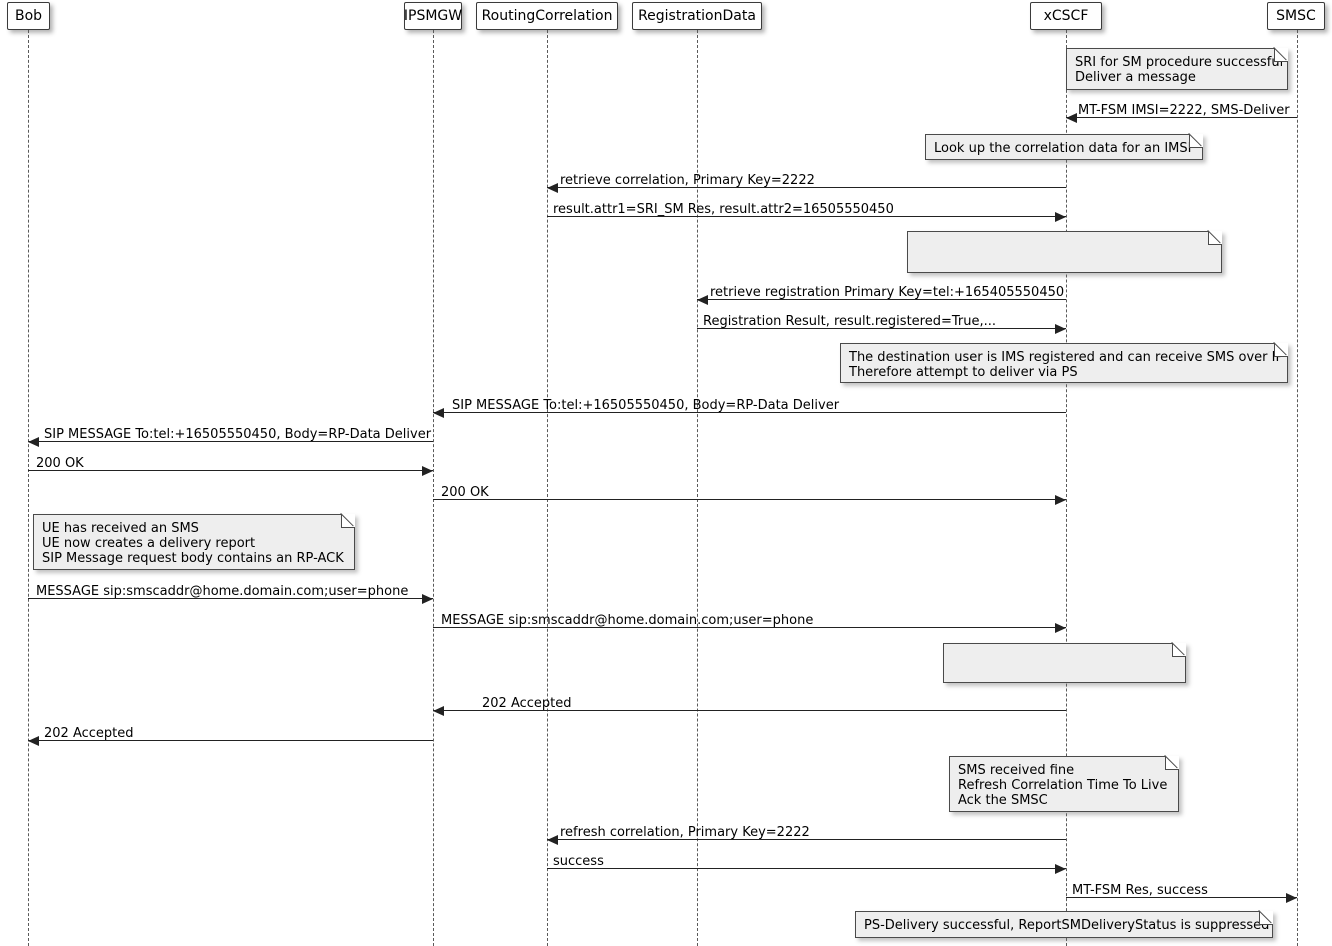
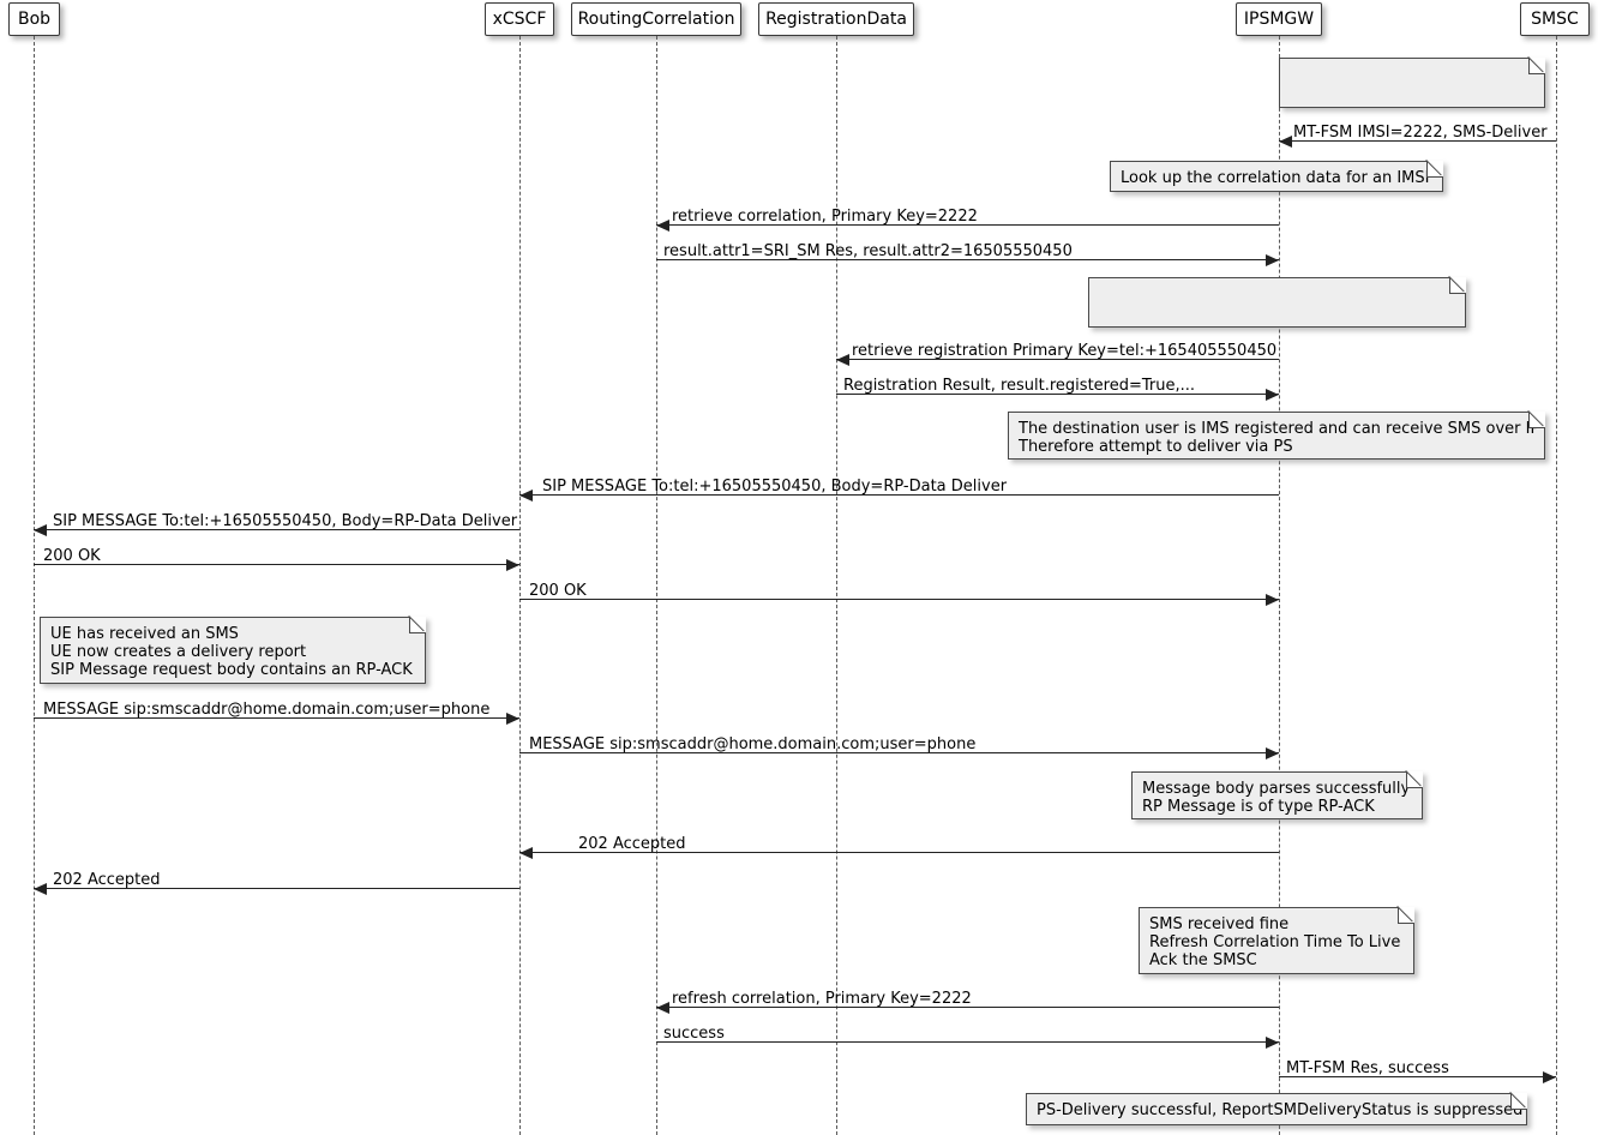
  MT-FSM IMSI=2222, SMS-Deliver
  retrieve correlation, Primary Key=2222
  result.attr1=SRI_SM Res, result.attr2=16505550450
  retrieve registration Primary Key=tel:+165405550450
  Registration Result, result.registered=True,...
  SIP MESSAGE To:tel:+16505550450, Body=RP-Data Deliver
  SIP MESSAGE To:tel:+16505550450, Body=RP-Data Deliver
  200 OK
  200 OK
  MESSAGE sip:smscaddr@home.domain.com;user=phone
  MESSAGE sip:smscaddr@home.domain.com;user=phone
  202 Accepted
  202 Accepted
  refresh correlation, Primary Key=2222
  success
  MT-FSM Res, success
  Bob
- IPSMGW
+ xCSCF
  RoutingCorrelation
  RegistrationData
- xCSCF
+ IPSMGW
  SMSC
- SRI for SM procedure successful
- Deliver a message
  Look up the correlation data for an IMSI
  The destination user is IMS registered and can receive SMS over IP
  Therefore attempt to deliver via PS
  UE has received an SMS
  UE now creates a delivery report
  SIP Message request body contains an RP-ACK
+ Message body parses successfully
+ RP Message is of type RP-ACK
  SMS received fine
  Refresh Correlation Time To Live
  Ack the SMSC
  PS-Delivery successful, ReportSMDeliveryStatus is suppressed
